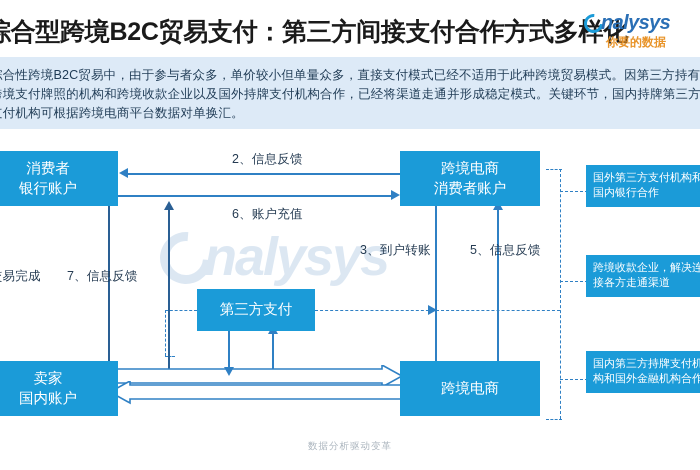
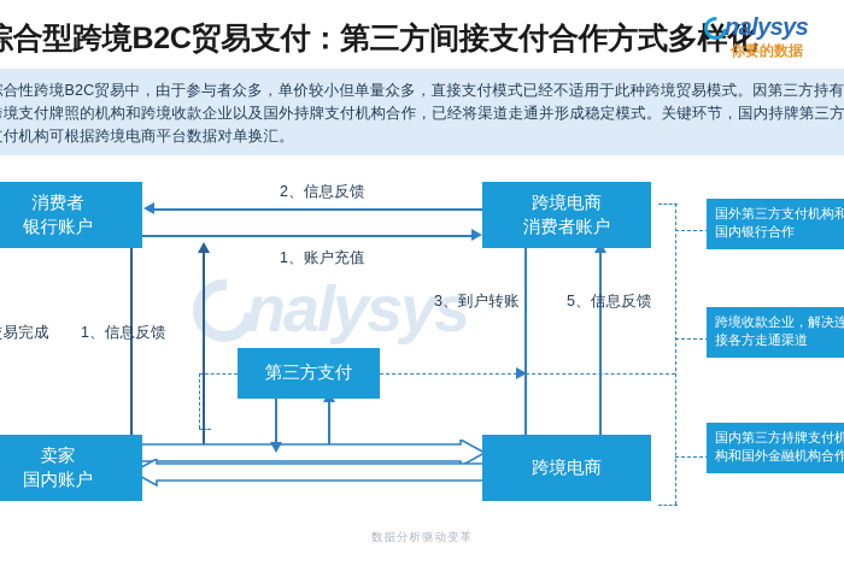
  合型跨境B2C贸易支付：第三方间接支付合作方式多样化
  nalysys
  你要的数据
  合性跨境B2C贸易中，由于参与者众多，单价较小但单量众多，直接支付模式已经不适用于此种跨境贸易模式。因第三方持有境支付牌照的机构和跨境收款企业以及国外持牌支付机构合作，已经将渠道走通并形成稳定模式。关键环节，国内持牌第三方付机构可根据跨境电商平台数据对单换汇。
  nalysys
  2、信息反馈
- 6、账户充值
+ 1、账户充值
- 7、信息反馈
+ 1、信息反馈
  3、到户转账
  5、信息反馈
  消费者
  银行账户
  跨境电商
  消费者账户
  第三方支付
  卖家
  国内账户
  跨境电商
  国外第三方支付机构和国内银行合作
  跨境收款企业，解决连接各方走通渠道
  国内第三方持牌支付机构和国外金融机构合作
  数据分析驱动变革
